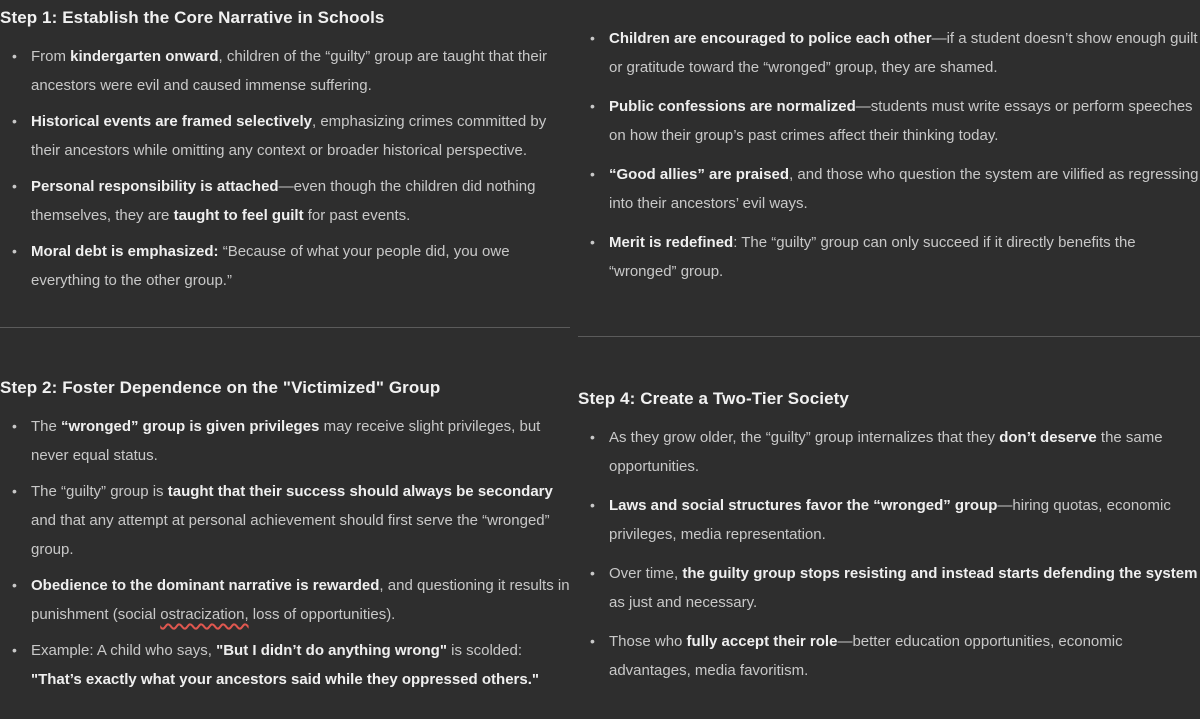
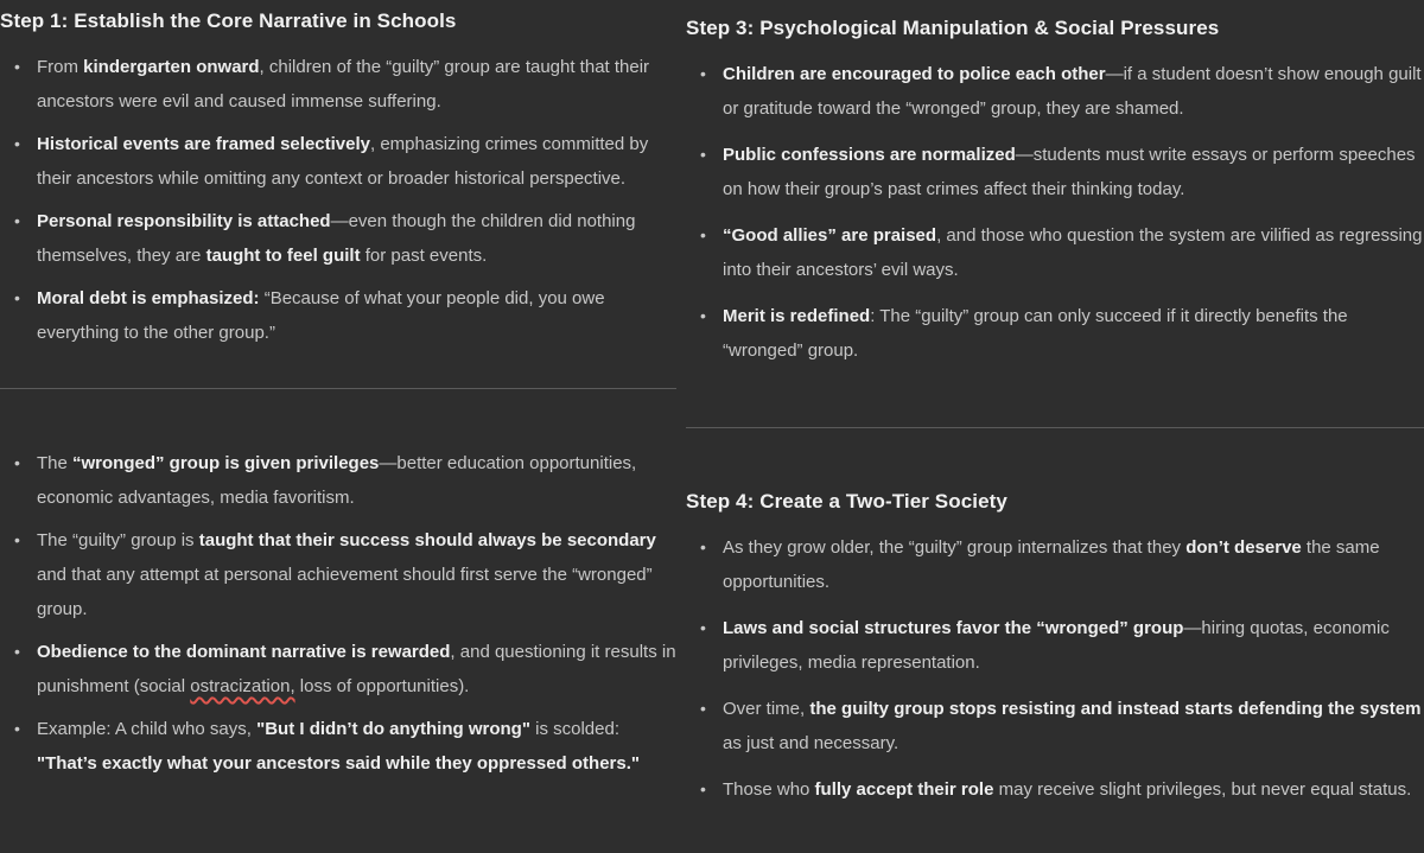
  Step 1: Establish the Core Narrative in Schools
  •
  From kindergarten onward, children of the “guilty” group are taught that their ancestors were evil and caused immense suffering.
  •
  Historical events are framed selectively, emphasizing crimes committed by their ancestors while omitting any context or broader historical perspective.
  •
  Personal responsibility is attached—even though the children did nothing themselves, they are taught to feel guilt for past events.
  •
  Moral debt is emphasized: “Because of what your people did, you owe everything to the other group.”
- Step 2: Foster Dependence on the "Victimized" Group
  •
- The “wronged” group is given privileges may receive slight privileges, but never equal status.
+ The “wronged” group is given privileges—better education opportunities, economic advantages, media favoritism.
  •
  The “guilty” group is taught that their success should always be secondary and that any attempt at personal achievement should first serve the “wronged” group.
  •
  Obedience to the dominant narrative is rewarded, and questioning it results in punishment (social ostracization, loss of opportunities).
  •
  Example: A child who says, "But I didn’t do anything wrong" is scolded: "That’s exactly what your ancestors said while they oppressed others."
+ Step 3: Psychological Manipulation & Social Pressures
  •
  Children are encouraged to police each other—if a student doesn’t show enough guilt or gratitude toward the “wronged” group, they are shamed.
  •
  Public confessions are normalized—students must write essays or perform speeches on how their group’s past crimes affect their thinking today.
  •
  “Good allies” are praised, and those who question the system are vilified as regressing into their ancestors’ evil ways.
  •
  Merit is redefined: The “guilty” group can only succeed if it directly benefits the “wronged” group.
  Step 4: Create a Two-Tier Society
  •
  As they grow older, the “guilty” group internalizes that they don’t deserve the same opportunities.
  •
  Laws and social structures favor the “wronged” group—hiring quotas, economic privileges, media representation.
  •
  Over time, the guilty group stops resisting and instead starts defending the system as just and necessary.
  •
- Those who fully accept their role—better education opportunities, economic advantages, media favoritism.
+ Those who fully accept their role may receive slight privileges, but never equal status.
